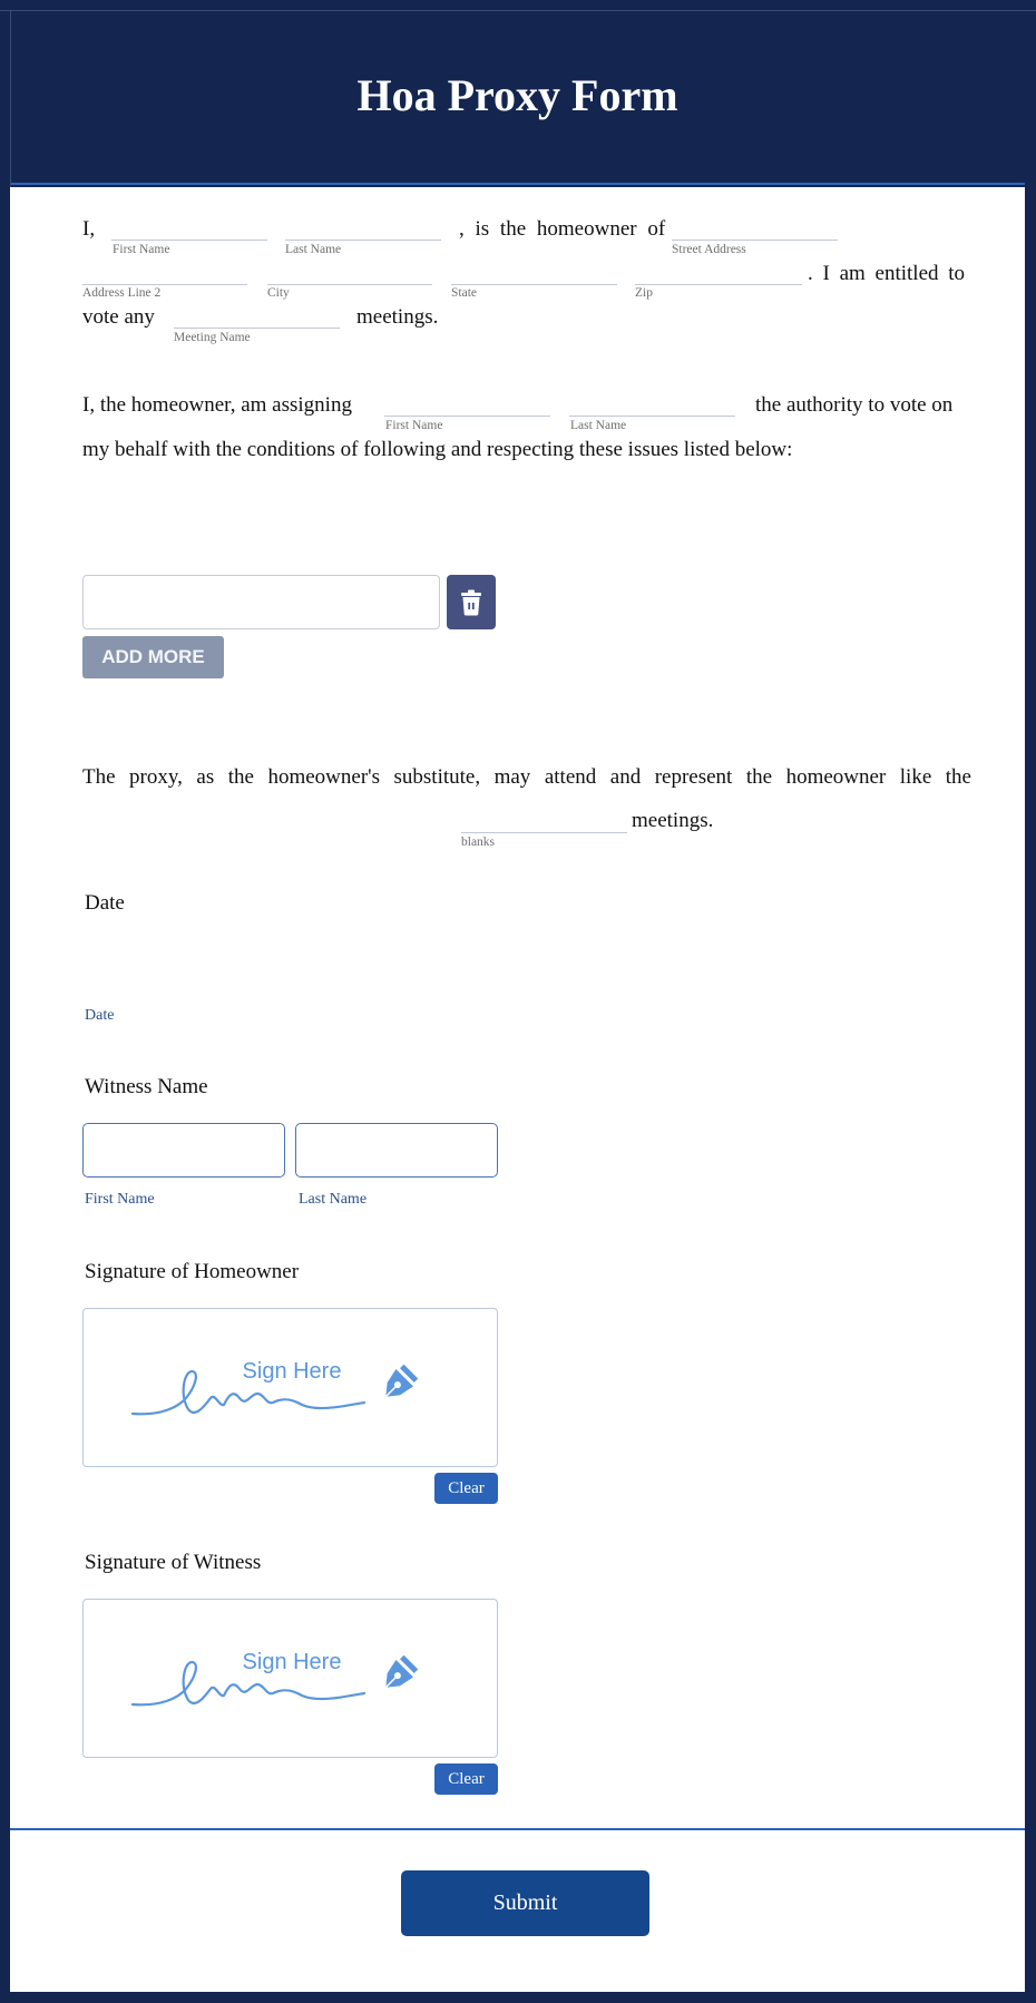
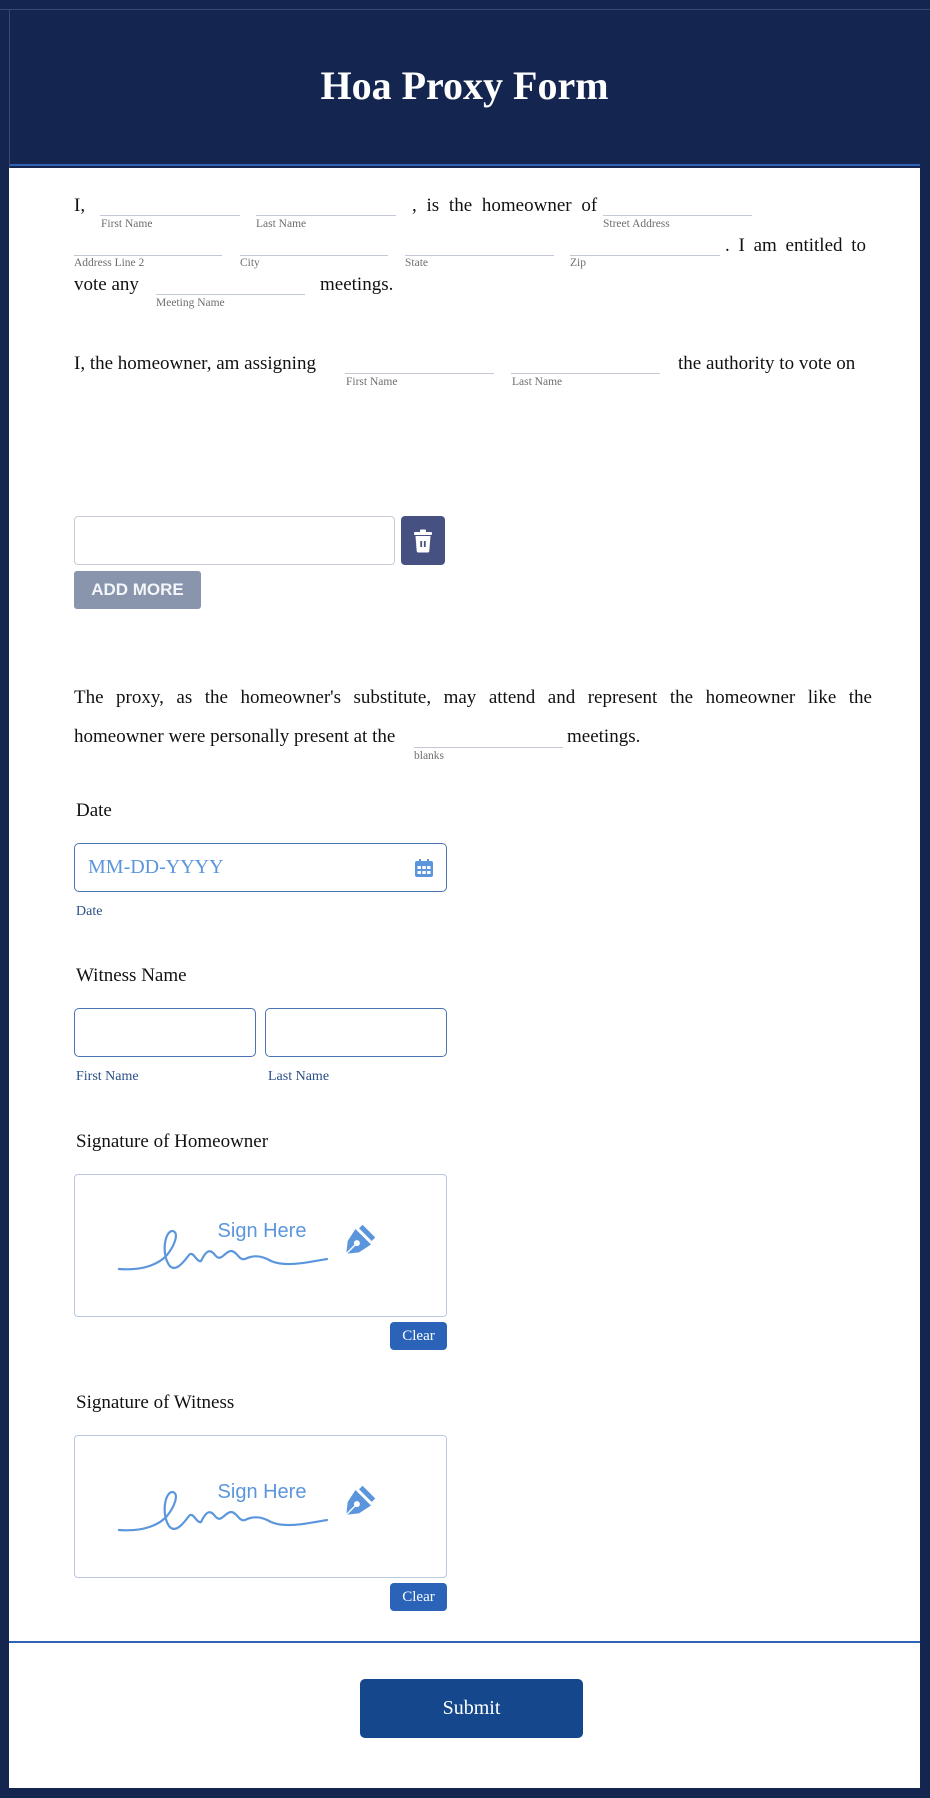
  Hoa Proxy Form
  I,
  First Name
  Last Name
  , is the homeowner of
  Street Address
  Address Line 2
  City
  State
  Zip
  . I am entitled to
  vote any
  Meeting Name
  meetings.
  I, the homeowner, am assigning
  First Name
  Last Name
  the authority to vote on
- my behalf with the conditions of following and respecting these issues listed below:
  ADD MORE
  The proxy, as the homeowner's substitute, may attend and represent the homeowner like the
+ homeowner were personally present at the
  blanks
  meetings.
  Date
+ MM-DD-YYYY
  Date
  Witness Name
  First Name
  Last Name
  Signature of Homeowner
  Sign Here
  Clear
  Signature of Witness
  Sign Here
  Clear
  Submit
